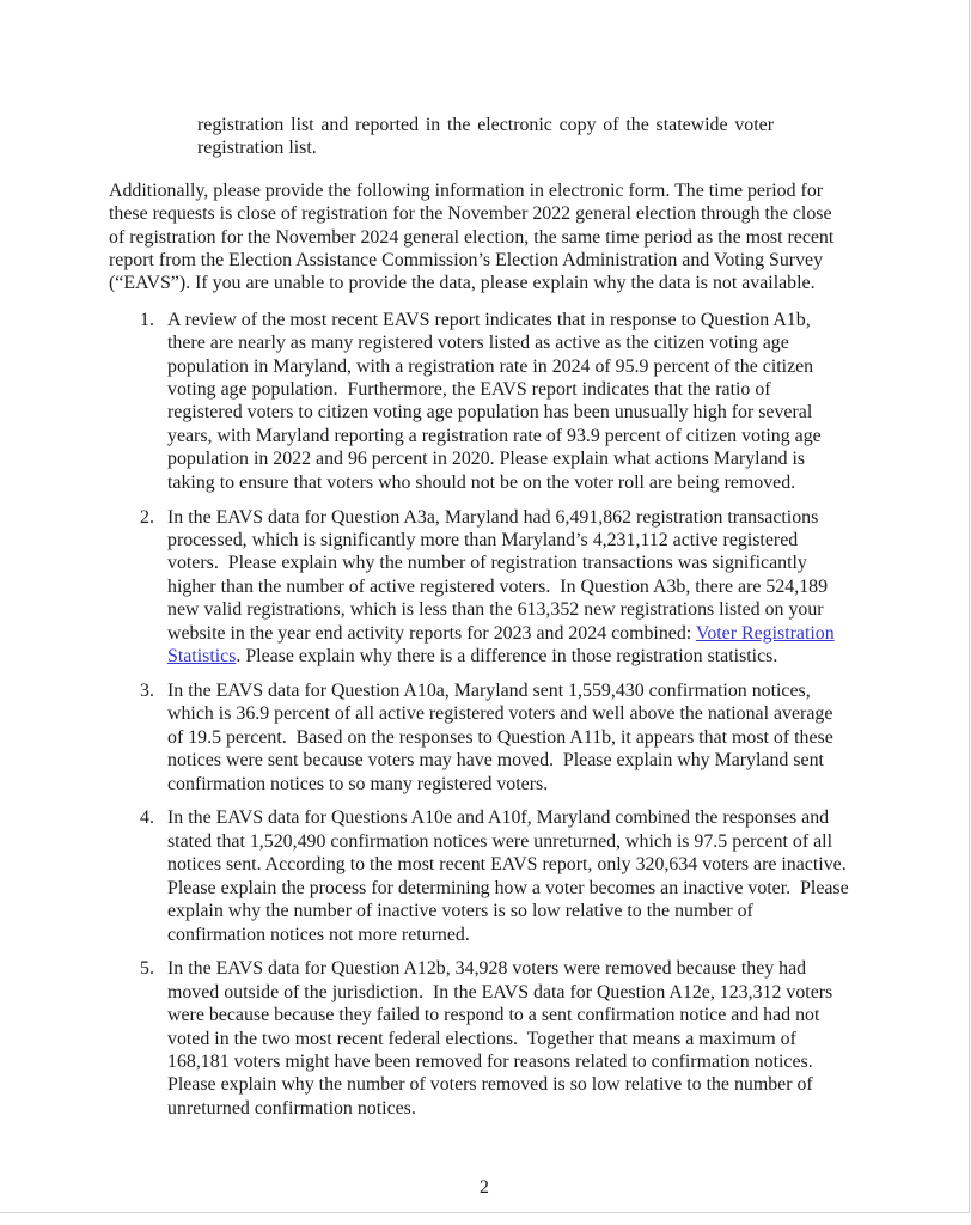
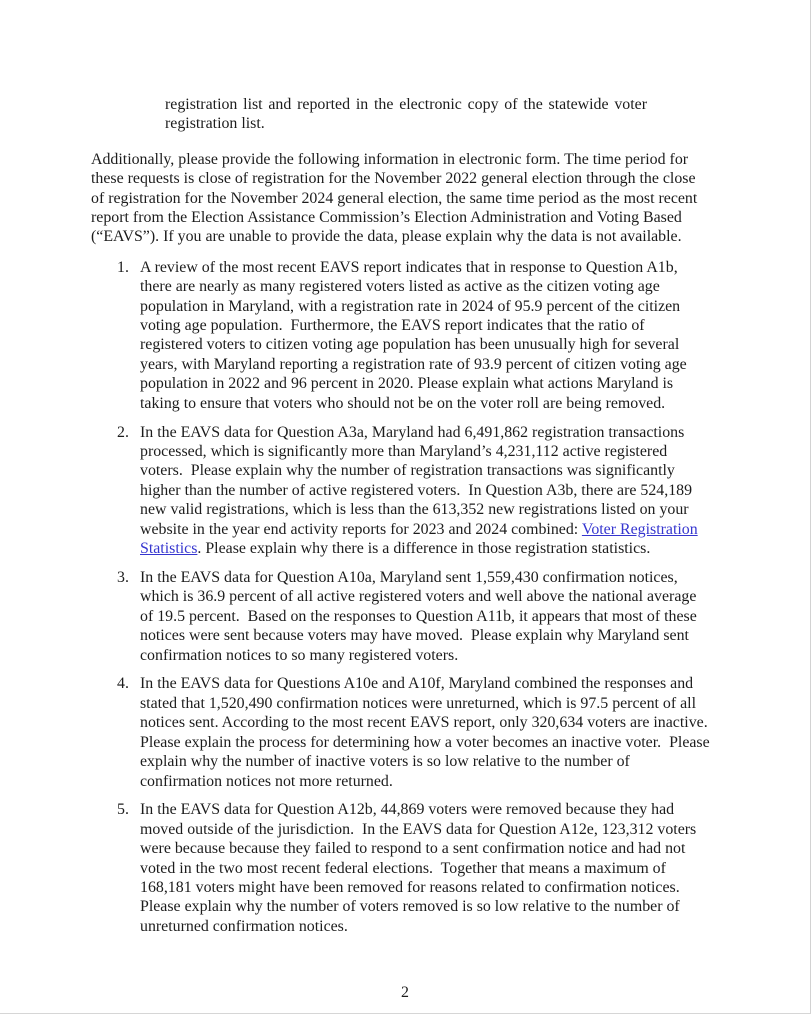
  registration list and reported in the electronic copy of the statewide voter
  registration list.
  Additionally, please provide the following information in electronic form. The time period for
  these requests is close of registration for the November 2022 general election through the close
  of registration for the November 2024 general election, the same time period as the most recent
- report from the Election Assistance Commission’s Election Administration and Voting Survey
+ report from the Election Assistance Commission’s Election Administration and Voting Based
  (“EAVS”). If you are unable to provide the data, please explain why the data is not available.
  1.
  A review of the most recent EAVS report indicates that in response to Question A1b,
  there are nearly as many registered voters listed as active as the citizen voting age
  population in Maryland, with a registration rate in 2024 of 95.9 percent of the citizen
  voting age population. Furthermore, the EAVS report indicates that the ratio of
  registered voters to citizen voting age population has been unusually high for several
  years, with Maryland reporting a registration rate of 93.9 percent of citizen voting age
  population in 2022 and 96 percent in 2020. Please explain what actions Maryland is
  taking to ensure that voters who should not be on the voter roll are being removed.
  2.
  In the EAVS data for Question A3a, Maryland had 6,491,862 registration transactions
  processed, which is significantly more than Maryland’s 4,231,112 active registered
  voters. Please explain why the number of registration transactions was significantly
  higher than the number of active registered voters. In Question A3b, there are 524,189
  new valid registrations, which is less than the 613,352 new registrations listed on your
  website in the year end activity reports for 2023 and 2024 combined: Voter Registration
  Statistics. Please explain why there is a difference in those registration statistics.
  3.
  In the EAVS data for Question A10a, Maryland sent 1,559,430 confirmation notices,
  which is 36.9 percent of all active registered voters and well above the national average
  of 19.5 percent. Based on the responses to Question A11b, it appears that most of these
  notices were sent because voters may have moved. Please explain why Maryland sent
  confirmation notices to so many registered voters.
  4.
  In the EAVS data for Questions A10e and A10f, Maryland combined the responses and
  stated that 1,520,490 confirmation notices were unreturned, which is 97.5 percent of all
  notices sent. According to the most recent EAVS report, only 320,634 voters are inactive.
  Please explain the process for determining how a voter becomes an inactive voter. Please
  explain why the number of inactive voters is so low relative to the number of
  confirmation notices not more returned.
  5.
- In the EAVS data for Question A12b, 34,928 voters were removed because they had
+ In the EAVS data for Question A12b, 44,869 voters were removed because they had
  moved outside of the jurisdiction. In the EAVS data for Question A12e, 123,312 voters
  were because because they failed to respond to a sent confirmation notice and had not
  voted in the two most recent federal elections. Together that means a maximum of
  168,181 voters might have been removed for reasons related to confirmation notices.
  Please explain why the number of voters removed is so low relative to the number of
  unreturned confirmation notices.
  2
